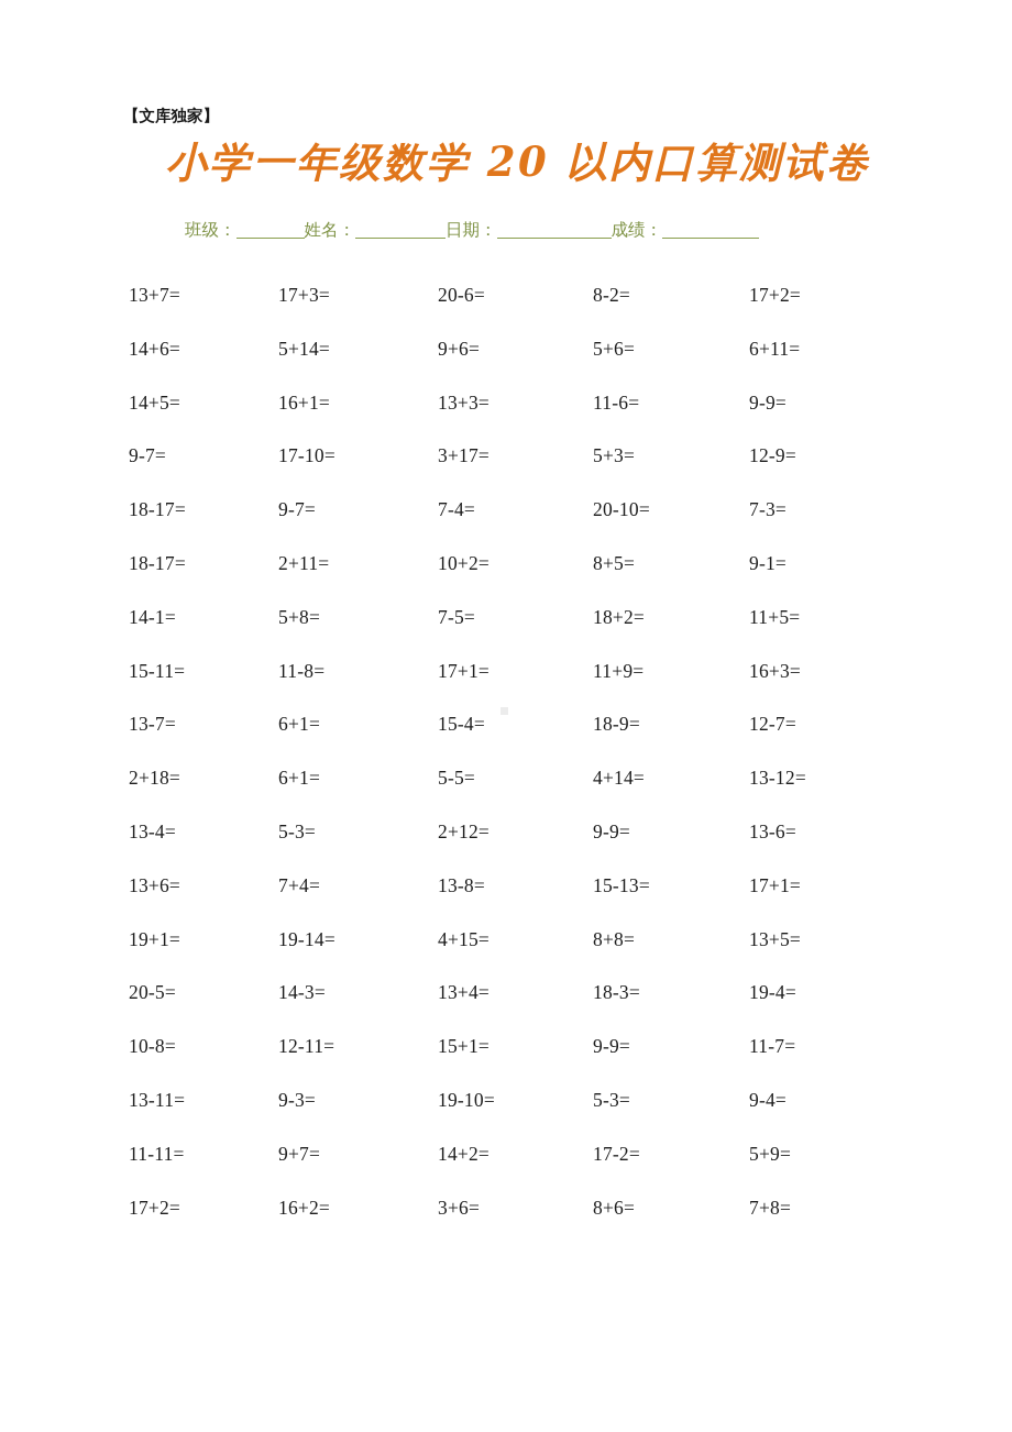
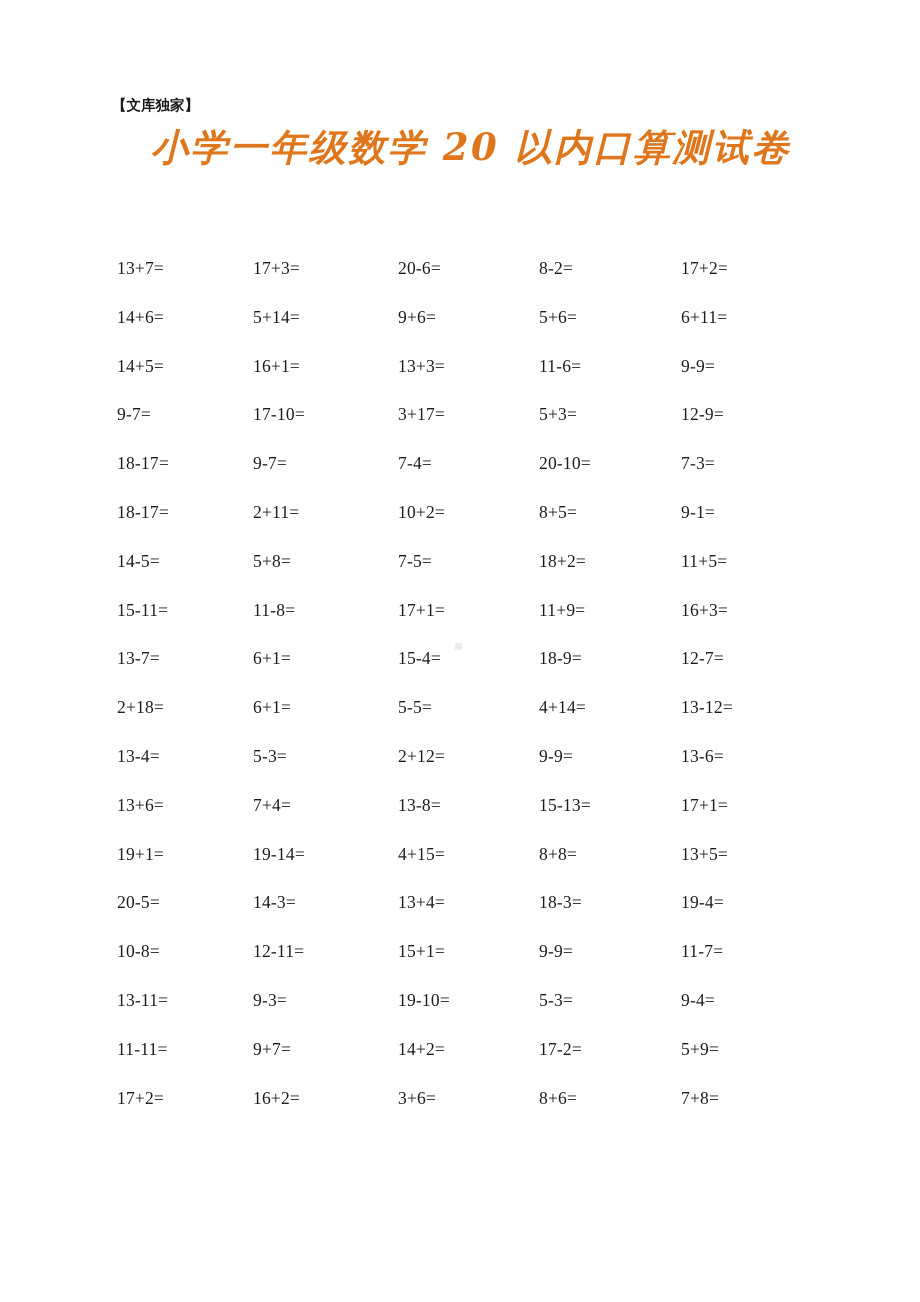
  【文库独家】
  小学一年级数学 20 以内口算测试卷
- 班级： 姓名： 日期： 成绩：
  13+7=
  17+3=
  20-6=
  8-2=
  17+2=
  14+6=
  5+14=
  9+6=
  5+6=
  6+11=
  14+5=
  16+1=
  13+3=
  11-6=
  9-9=
  9-7=
  17-10=
  3+17=
  5+3=
  12-9=
  18-17=
  9-7=
  7-4=
  20-10=
  7-3=
  18-17=
  2+11=
  10+2=
  8+5=
  9-1=
- 14-1=
+ 14-5=
  5+8=
  7-5=
  18+2=
  11+5=
  15-11=
  11-8=
  17+1=
  11+9=
  16+3=
  13-7=
  6+1=
  15-4=
  18-9=
  12-7=
  2+18=
  6+1=
  5-5=
  4+14=
  13-12=
  13-4=
  5-3=
  2+12=
  9-9=
  13-6=
  13+6=
  7+4=
  13-8=
  15-13=
  17+1=
  19+1=
  19-14=
  4+15=
  8+8=
  13+5=
  20-5=
  14-3=
  13+4=
  18-3=
  19-4=
  10-8=
  12-11=
  15+1=
  9-9=
  11-7=
  13-11=
  9-3=
  19-10=
  5-3=
  9-4=
  11-11=
  9+7=
  14+2=
  17-2=
  5+9=
  17+2=
  16+2=
  3+6=
  8+6=
  7+8=
